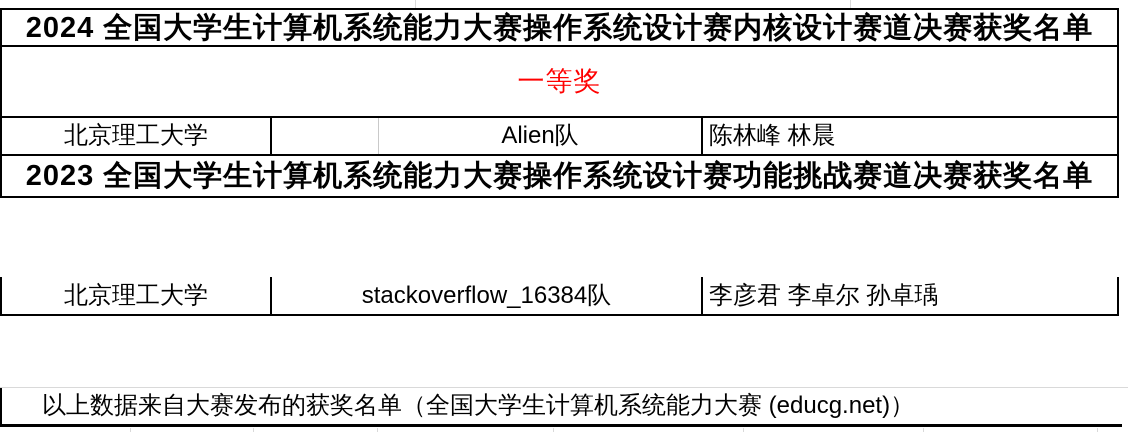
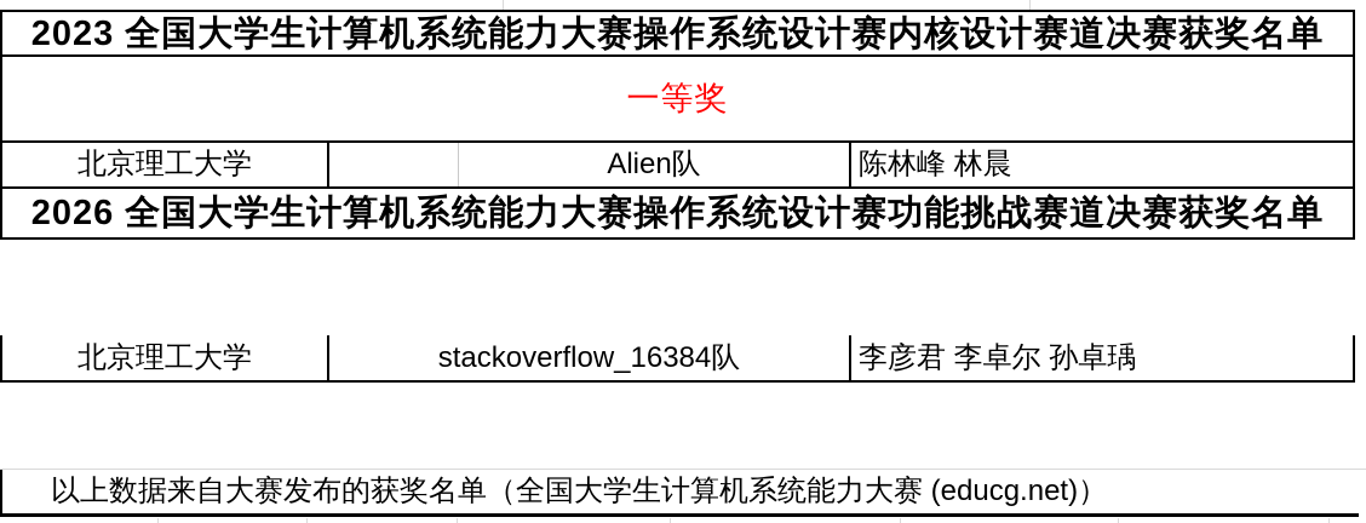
- 2024 全国大学生计算机系统能力大赛操作系统设计赛内核设计赛道决赛获奖名单
+ 2023 全国大学生计算机系统能力大赛操作系统设计赛内核设计赛道决赛获奖名单
  一等奖
  北京理工大学
  Alien队
  陈林峰 林晨
- 2023 全国大学生计算机系统能力大赛操作系统设计赛功能挑战赛道决赛获奖名单
+ 2026 全国大学生计算机系统能力大赛操作系统设计赛功能挑战赛道决赛获奖名单
  北京理工大学
  stackoverflow_16384队
  李彦君 李卓尔 孙卓瑀
  以上数据来自大赛发布的获奖名单（全国大学生计算机系统能力大赛 (educg.net)）
